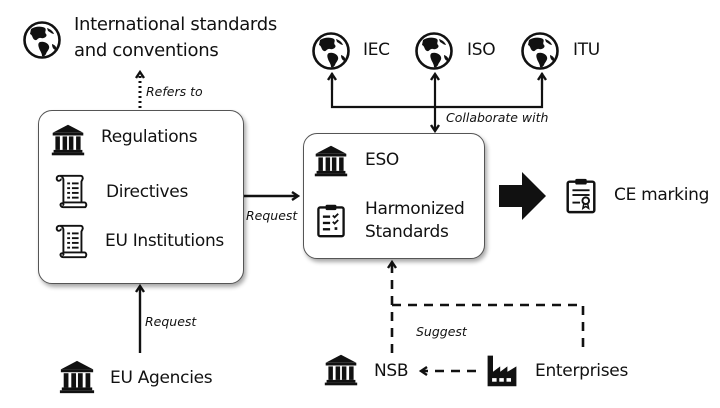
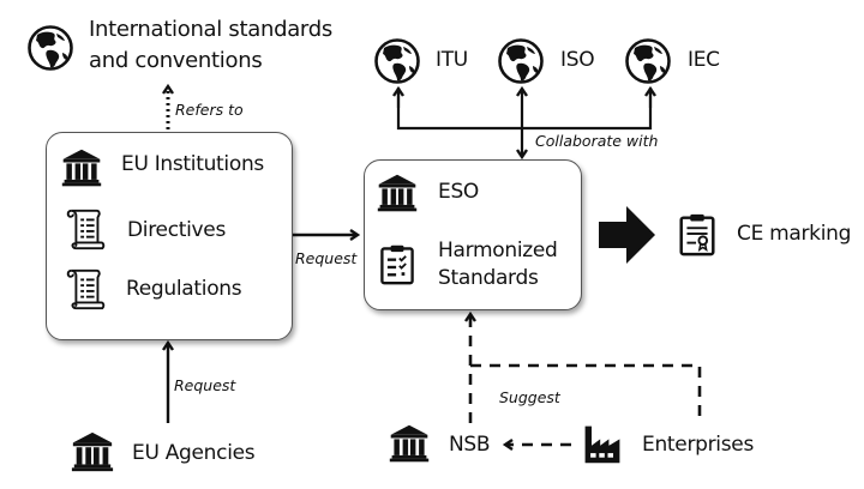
  International standards
  and conventions
  Refers to
- Regulations
+ EU Institutions
  Directives
- EU Institutions
+ Regulations
- IEC
+ ITU
  ISO
- ITU
+ IEC
  Collaborate with
  ESO
  Harmonized
  Standards
  Request
  CE marking
  Request
  EU Agencies
  Suggest
  NSB
  Enterprises
